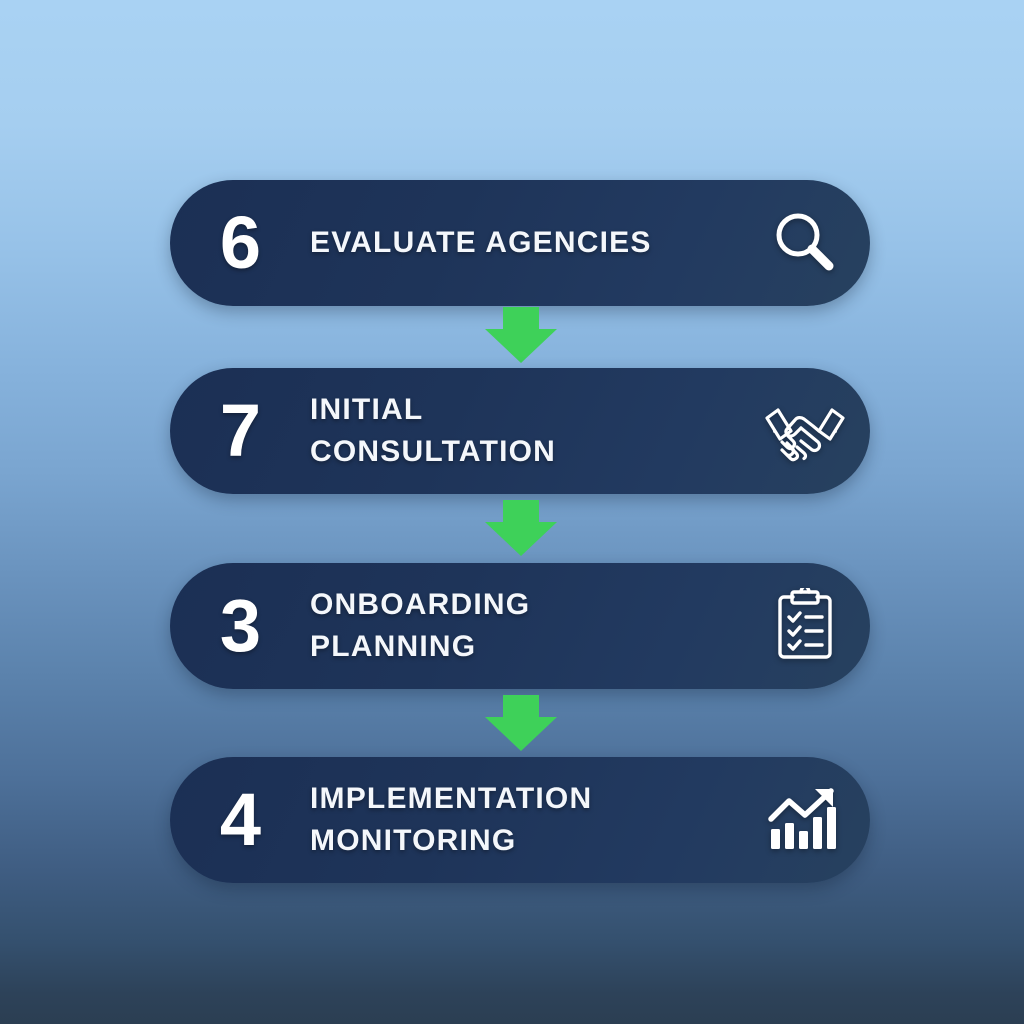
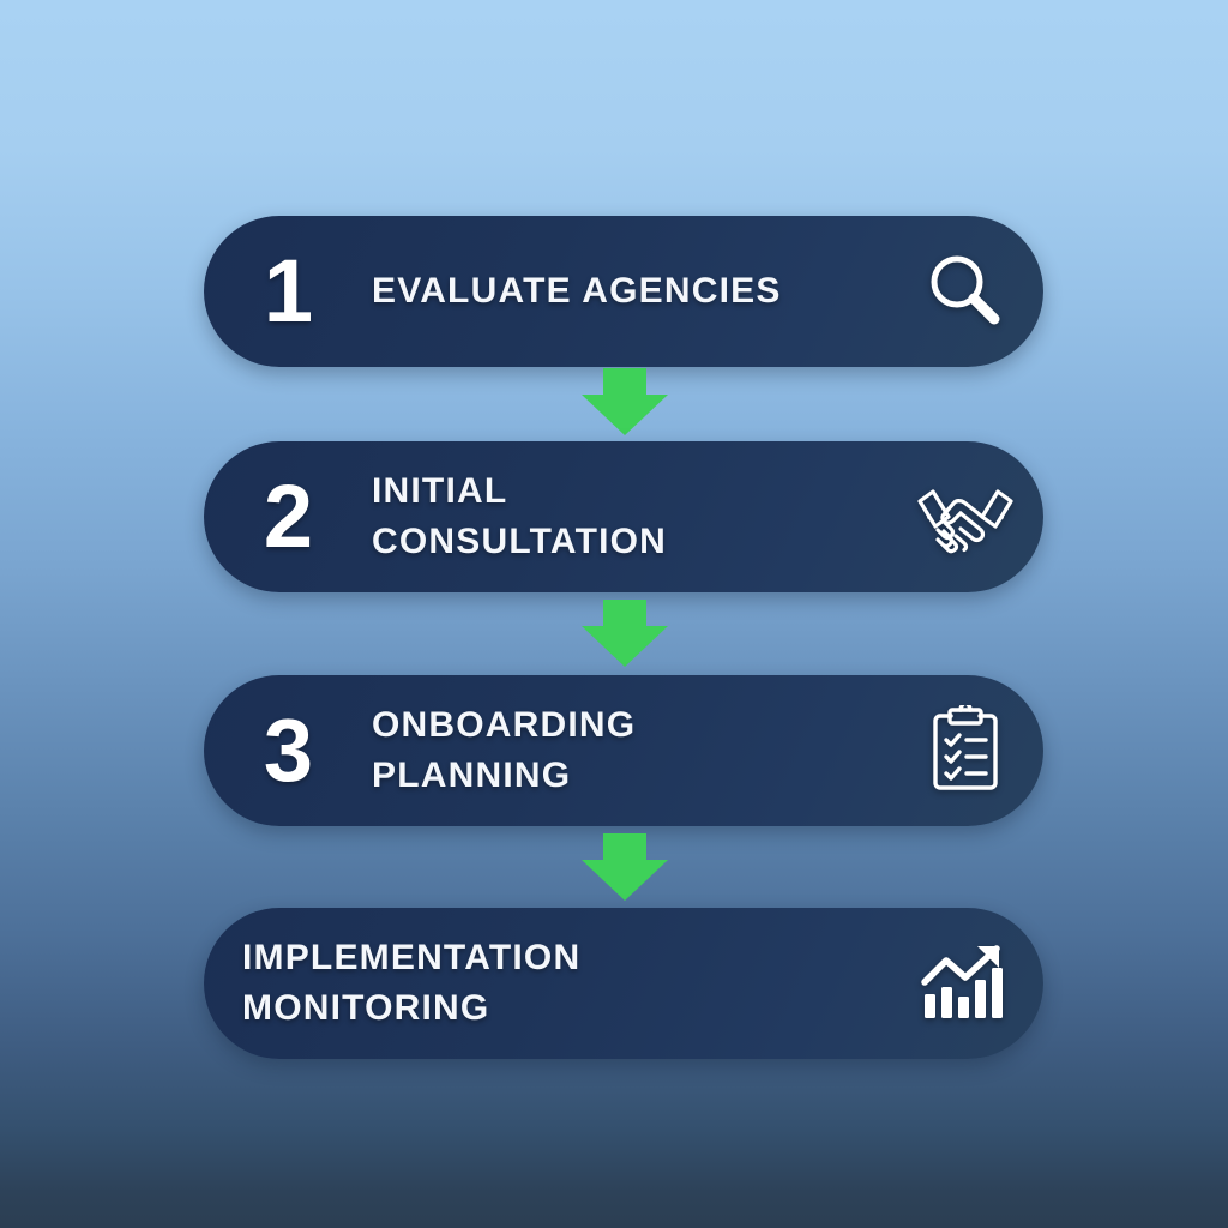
- 6
+ 1
  EVALUATE AGENCIES
- 7
+ 2
  INITIAL
  CONSULTATION
  3
  ONBOARDING
  PLANNING
- 4
  IMPLEMENTATION
  MONITORING
